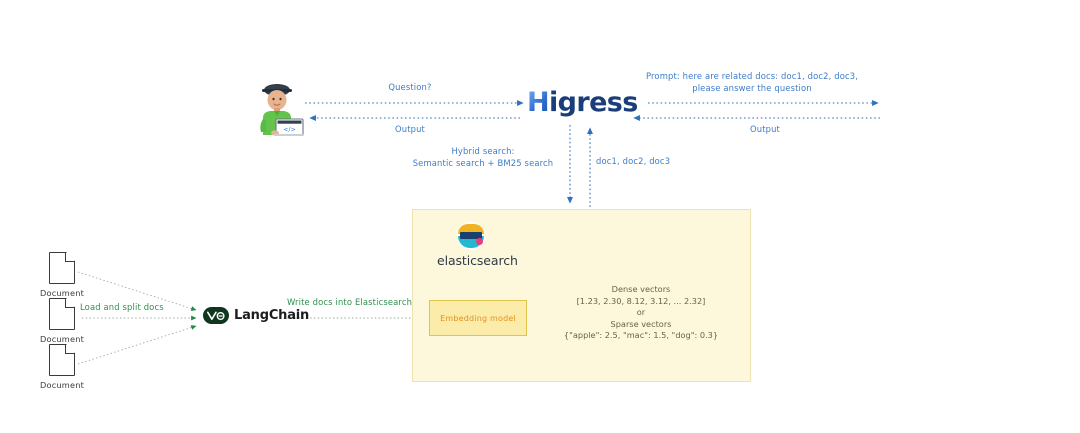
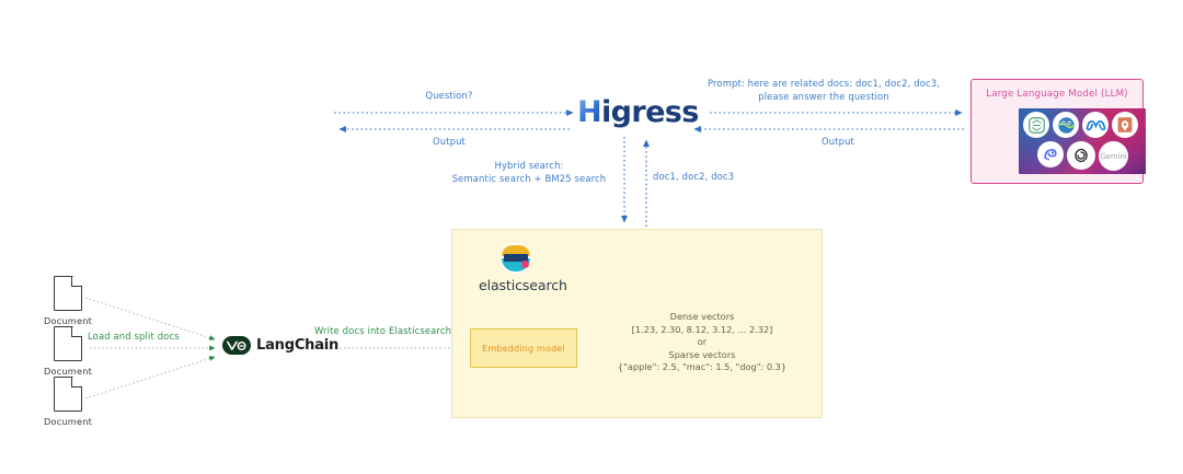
- </>
  Higress
  Question?
  Output
  Hybrid search:
  Semantic search + BM25 search
  doc1, doc2, doc3
  Prompt: here are related docs: doc1, doc2, doc3,
  please answer the question
  Output
  Load and split docs
  Write docs into Elasticsearch
+ Large Language Model (LLM)
+ Gemini
  elasticsearch
  Embedding model
  Dense vectors
  [1.23, 2.30, 8.12, 3.12, ... 2.32]
  or
  Sparse vectors
  {"apple": 2.5, "mac": 1.5, "dog": 0.3}
  LangChain
  Document
  Document
  Document
